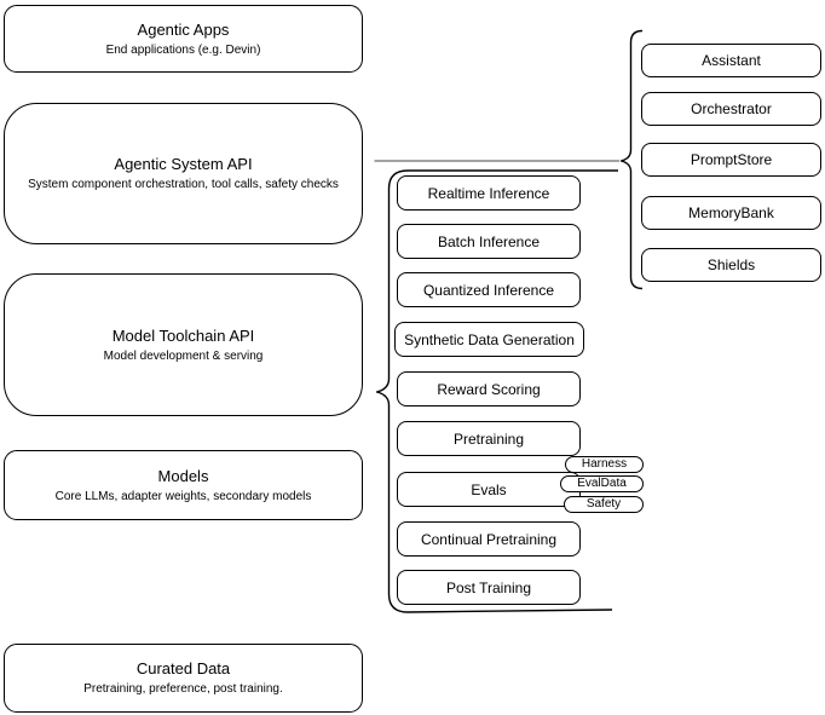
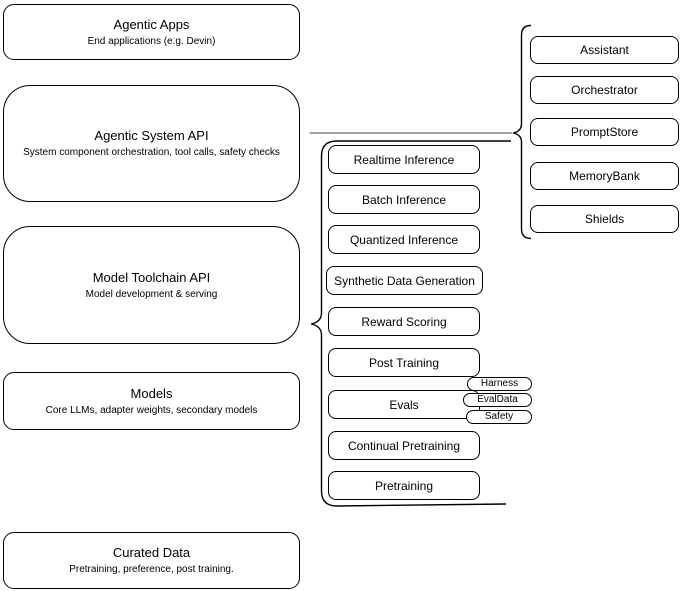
  Agentic Apps
  End applications (e.g. Devin)
  Agentic System API
  System component orchestration, tool calls, safety checks
  Model Toolchain API
  Model development & serving
  Models
  Core LLMs, adapter weights, secondary models
  Curated Data
  Pretraining, preference, post training.
  Realtime Inference
  Batch Inference
  Quantized Inference
  Synthetic Data Generation
  Reward Scoring
- Pretraining
+ Post Training
  Evals
  Continual Pretraining
- Post Training
+ Pretraining
  Harness
  EvalData
  Safety
  Assistant
  Orchestrator
  PromptStore
  MemoryBank
  Shields
